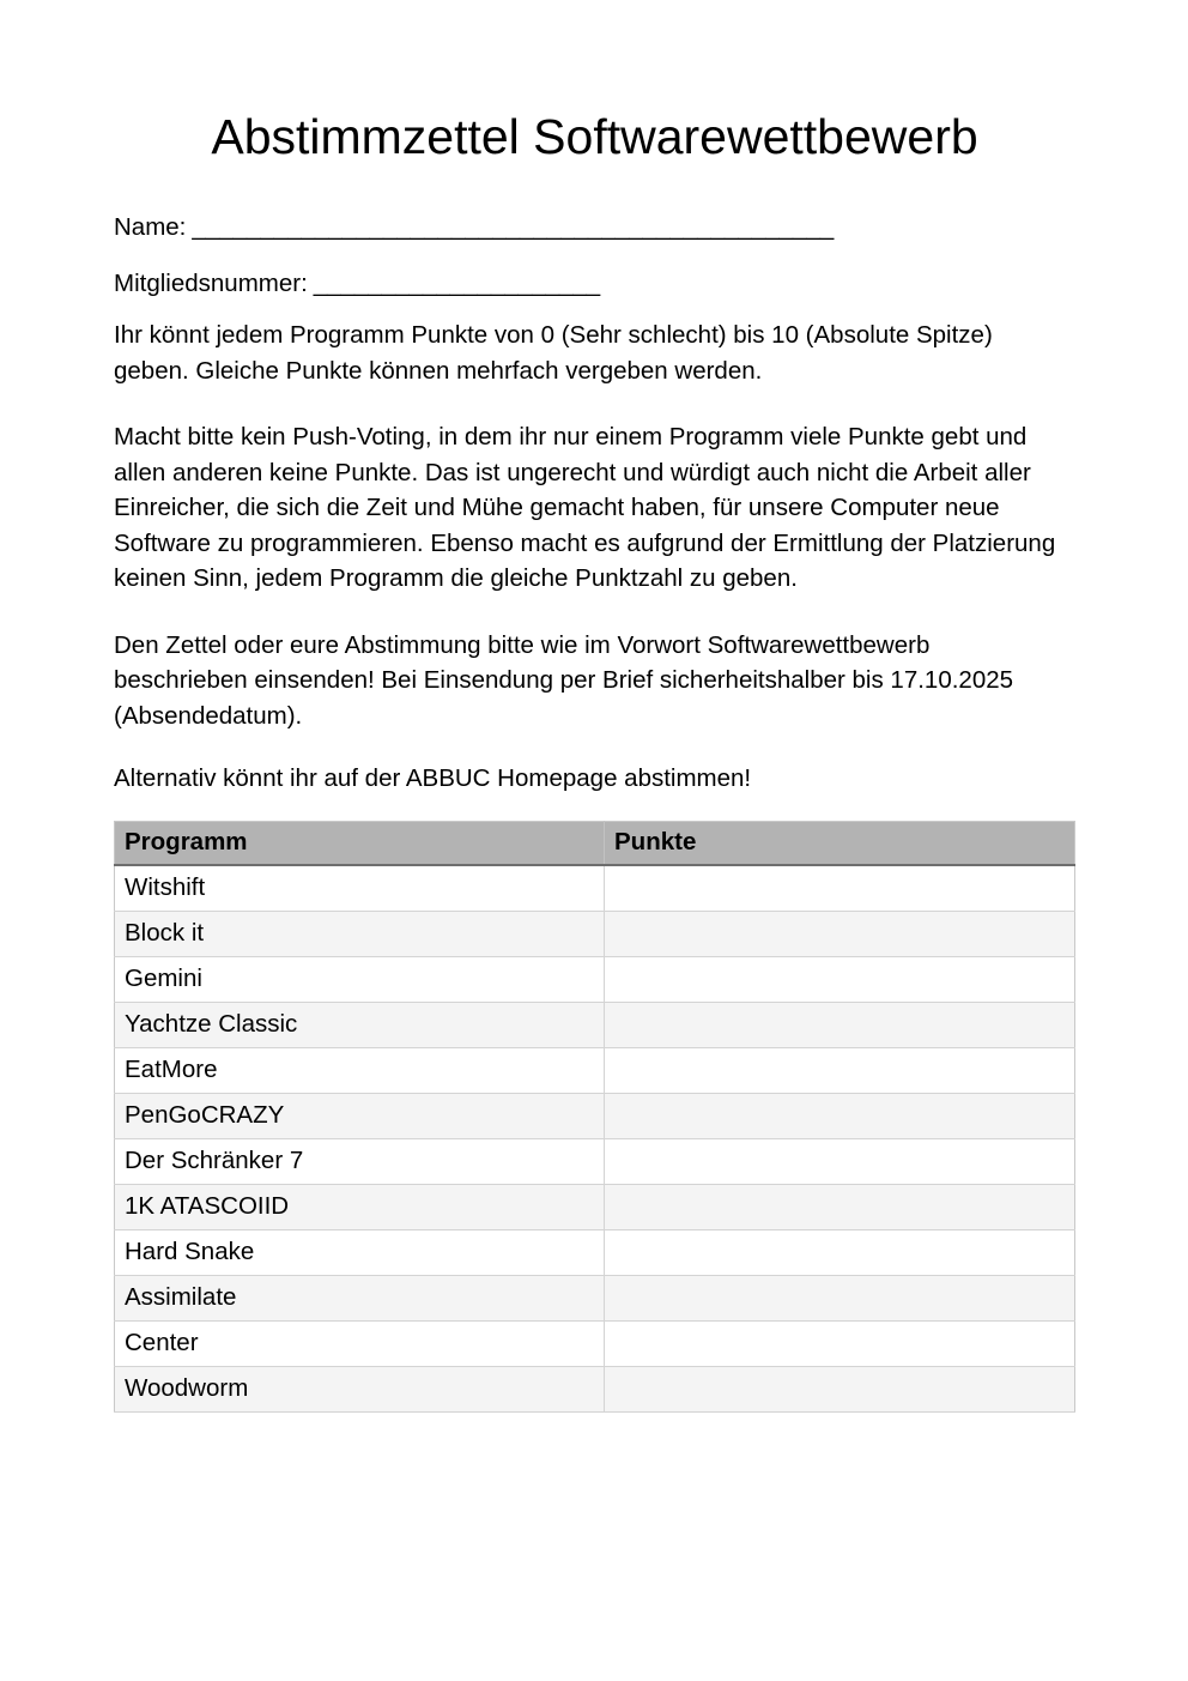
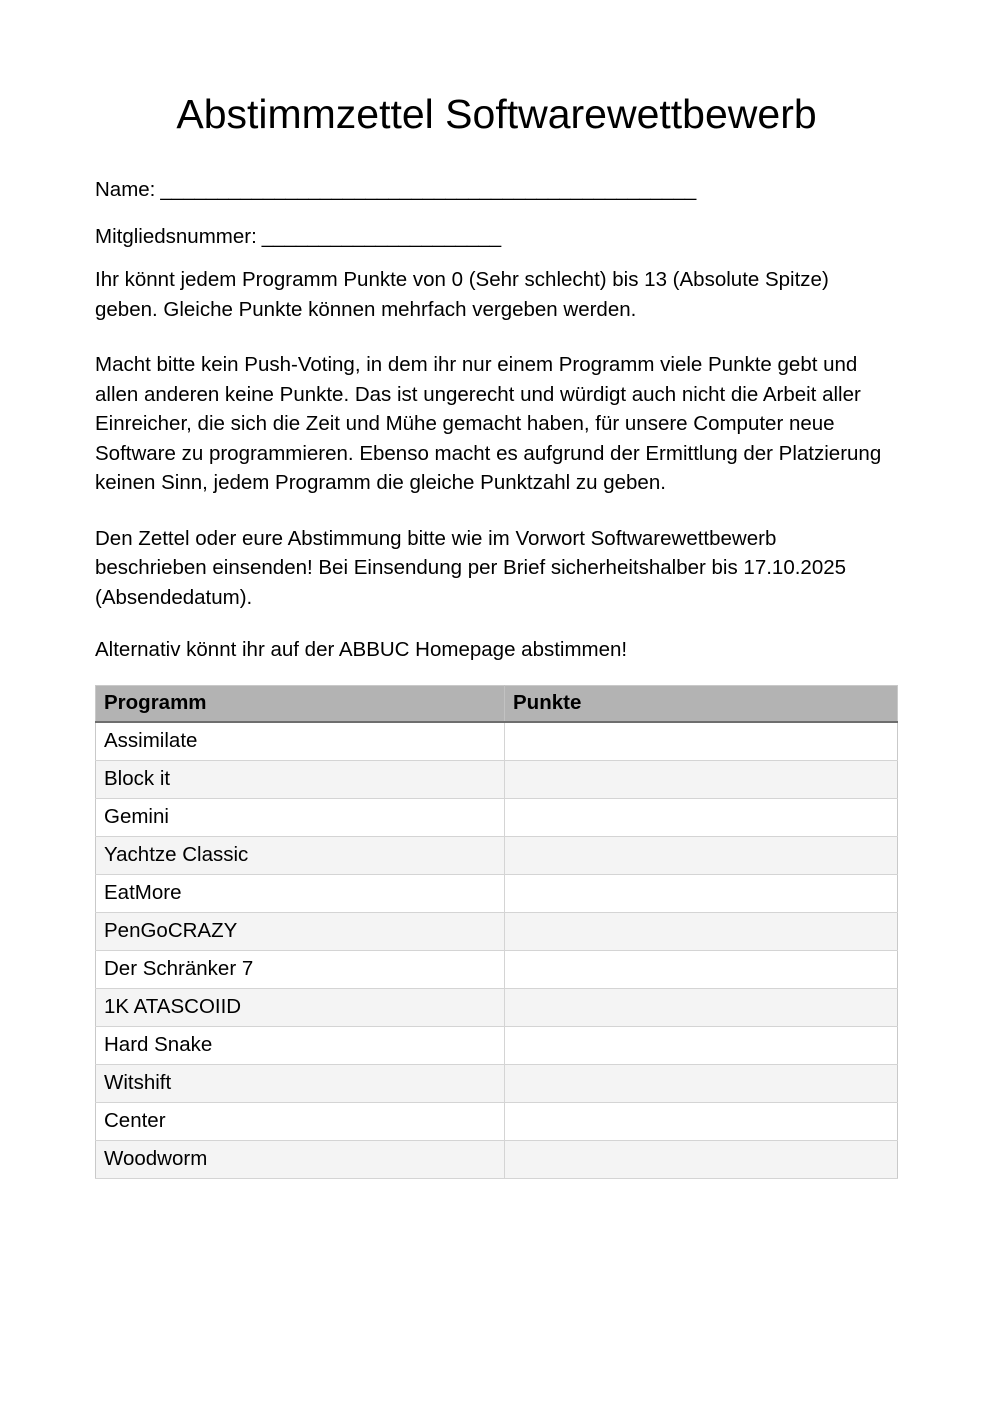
  Abstimmzettel Softwarewettbewerb
  Name: _______________________________________________
  Mitgliedsnummer: _____________________
- Ihr könnt jedem Programm Punkte von 0 (Sehr schlecht) bis 10 (Absolute Spitze) geben. Gleiche Punkte können mehrfach vergeben werden.
+ Ihr könnt jedem Programm Punkte von 0 (Sehr schlecht) bis 13 (Absolute Spitze) geben. Gleiche Punkte können mehrfach vergeben werden.
  Macht bitte kein Push-Voting, in dem ihr nur einem Programm viele Punkte gebt und allen anderen keine Punkte. Das ist ungerecht und würdigt auch nicht die Arbeit aller Einreicher, die sich die Zeit und Mühe gemacht haben, für unsere Computer neue Software zu programmieren. Ebenso macht es aufgrund der Ermittlung der Platzierung keinen Sinn, jedem Programm die gleiche Punktzahl zu geben.
  Den Zettel oder eure Abstimmung bitte wie im Vorwort Softwarewettbewerb beschrieben einsenden! Bei Einsendung per Brief sicherheitshalber bis 17.10.2025 (Absendedatum).
  Alternativ könnt ihr auf der ABBUC Homepage abstimmen!
  Programm	Punkte
- Witshift
+ Assimilate
  Block it
  Gemini
  Yachtze Classic
  EatMore
  PenGoCRAZY
  Der Schränker 7
  1K ATASCOIID
  Hard Snake
- Assimilate
+ Witshift
  Center
  Woodworm
